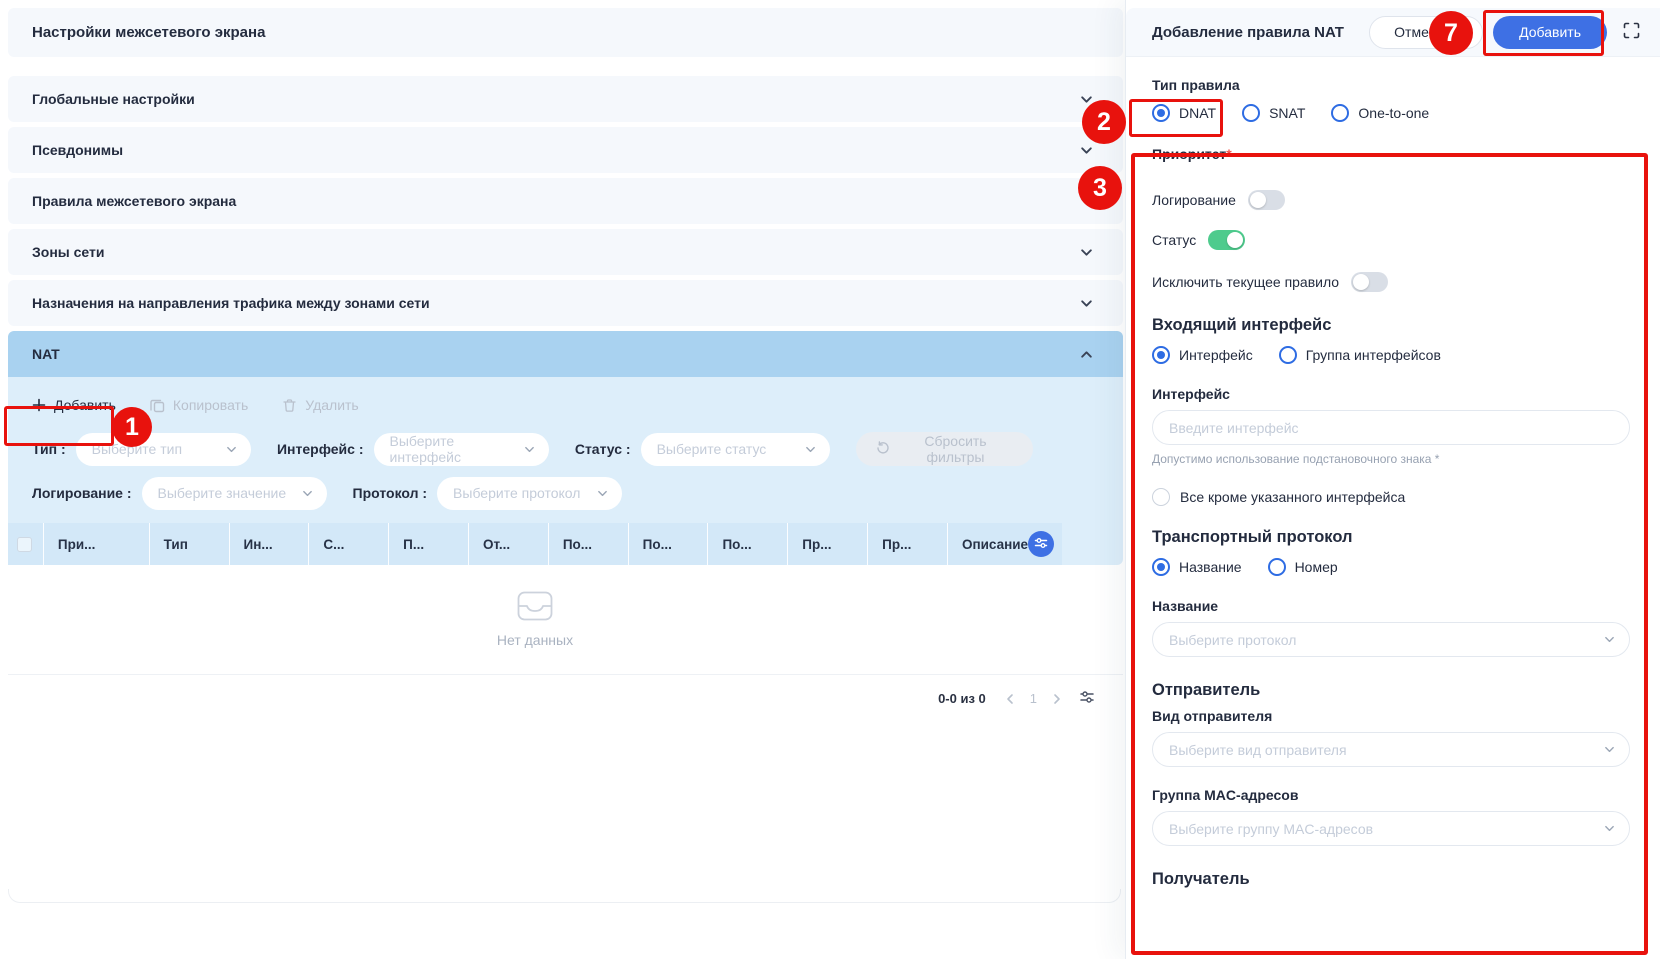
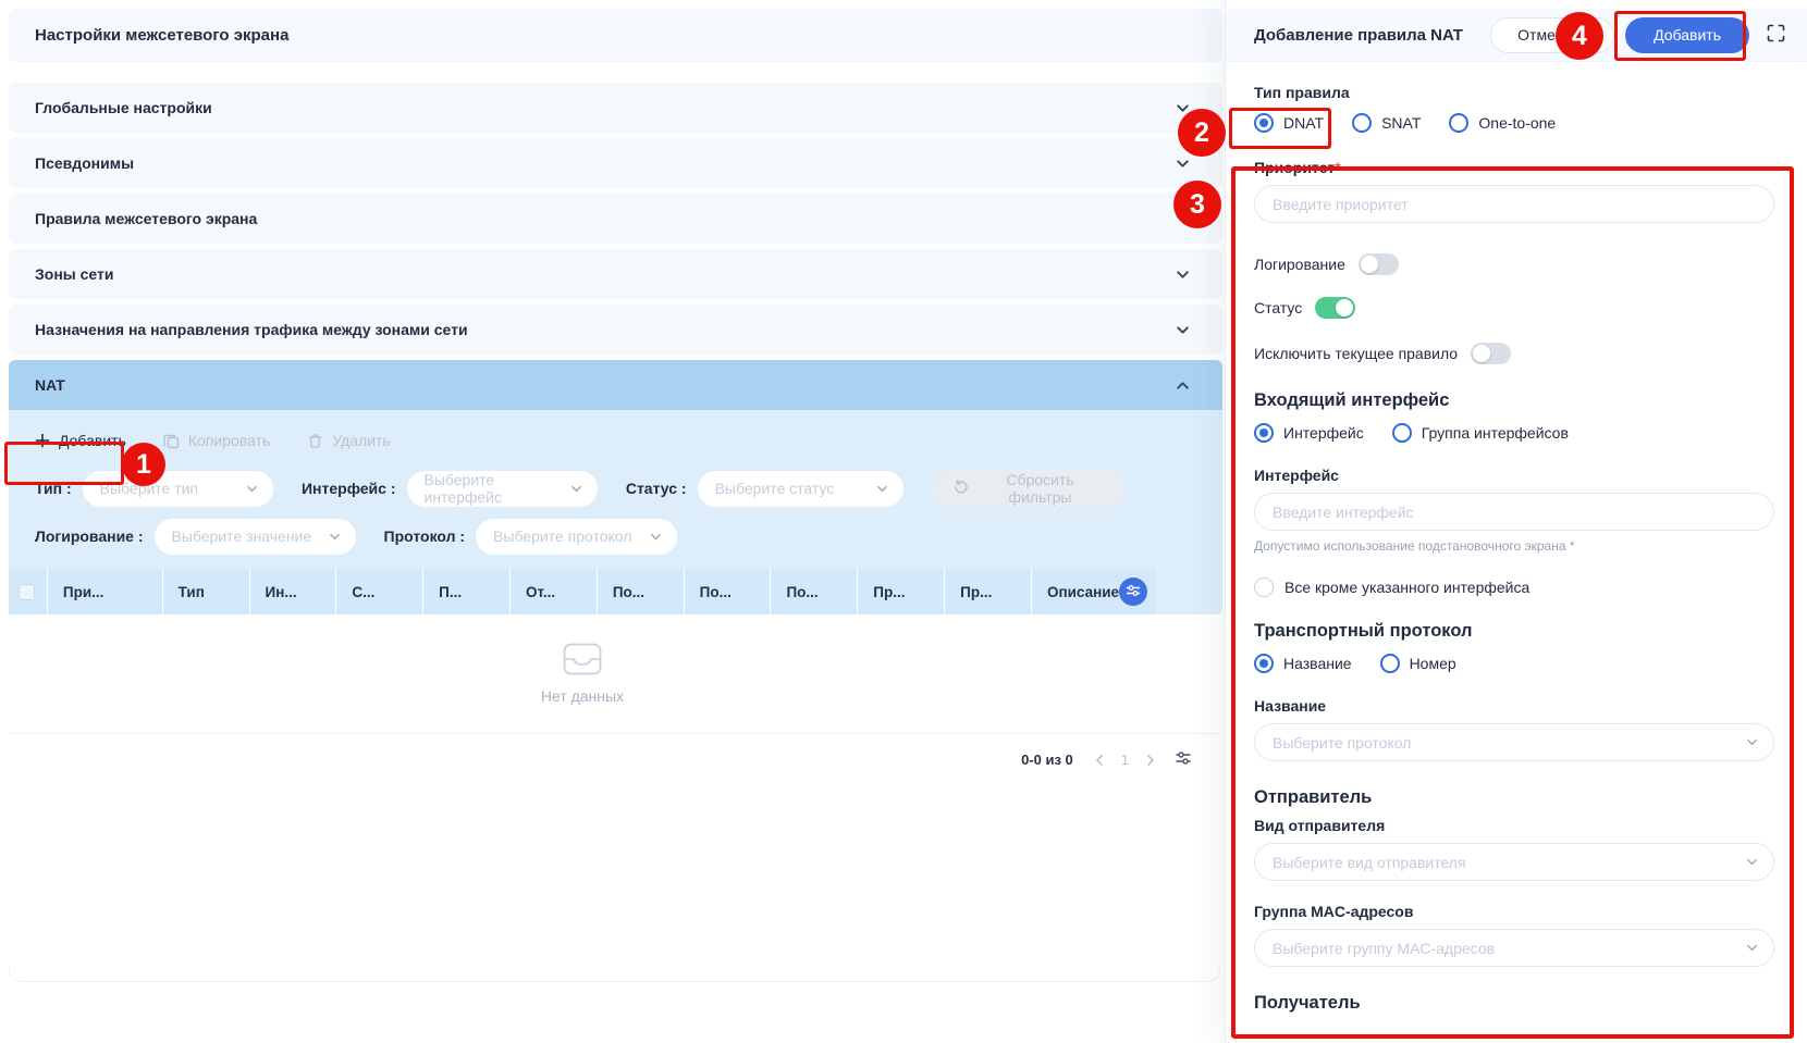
  Настройки межсетевого экрана
  Глобальные настройки
  Псевдонимы
  Правила межсетевого экрана
  Зоны сети
  Назначения на направления трафика между зонами сети
  NAT
  Добавить
  Копировать
  Удалить
  Тип :
  Выберите тип
  Интерфейс :
  Выберите интерфейс
  Статус :
  Выберите статус
  Сбросить фильтры
  Логирование :
  Выберите значение
  Протокол :
  Выберите протокол
  При...
  Тип
  Ин...
  С...
  П...
  От...
  По...
  По...
  По...
  Пр...
  Пр...
  Описание
  Нет данных
  0-0 из 0
  1
  Добавление правила NAT
  Добавить
  Тип правила
  DNAT
  SNAT
  One-to-one
  Приоритет*
+ Введите приоритет
  Логирование
  Статус
  Исключить текущее правило
  Входящий интерфейс
  Интерфейс
  Группа интерфейсов
  Интерфейс
  Введите интерфейс
- Допустимо использование подстановочного знака *
+ Допустимо использование подстановочного экрана *
  Все кроме указанного интерфейса
  Транспортный протокол
  Название
  Номер
  Название
  Выберите протокол
  Отправитель
  Вид отправителя
  Выберите вид отправителя
  Группа MAC-адресов
  Выберите группу MAC-адресов
  Получатель
  1
  2
  3
- 7
+ 4
